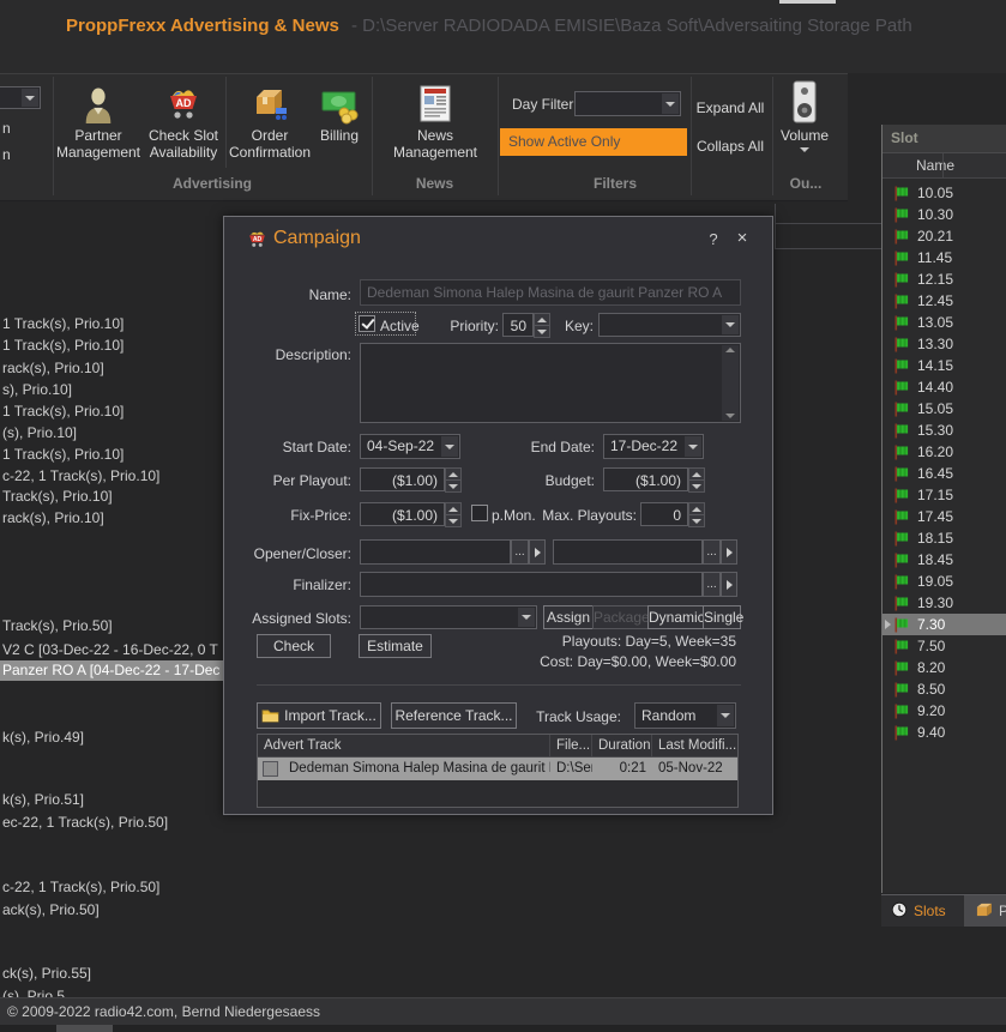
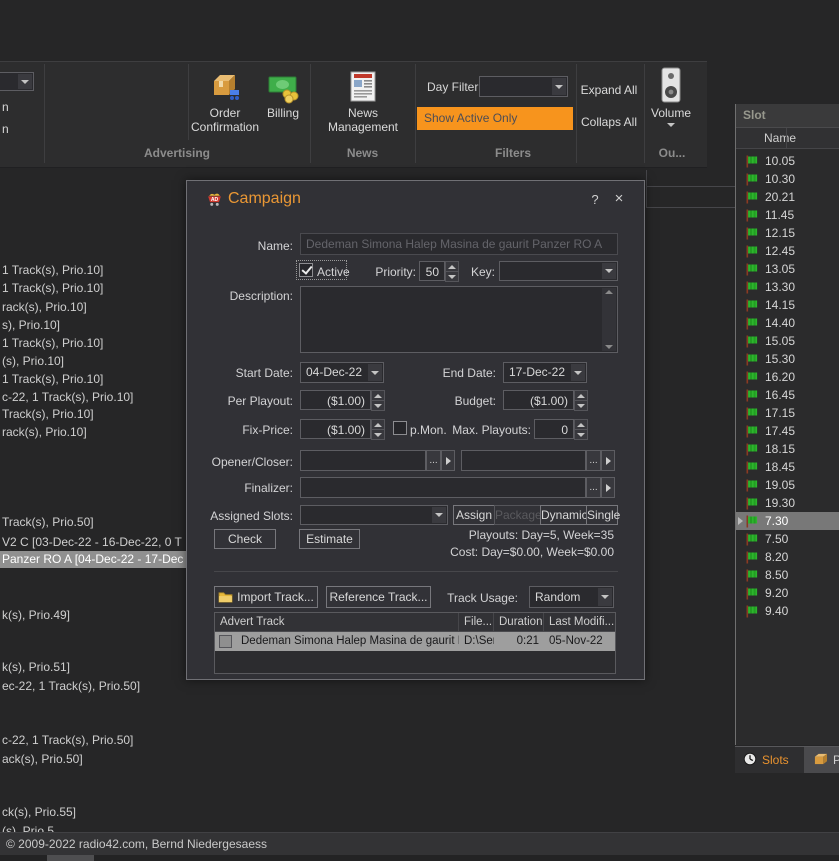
- ProppFrexx Advertising & News - D:\Server RADIODADA EMISIE\Baza Soft\Adversaiting Storage Path
  n
  n
- Partner Management
- AD
- Check Slot Availability
  Order Confirmation
  Billing
  Advertising
  News Management
  News
  Day Filter
  Show Active Only
  Expand All
  Collaps All
  Filters
  Volume
  Ou...
  1 Track(s), Prio.10]
  1 Track(s), Prio.10]
  rack(s), Prio.10]
  s), Prio.10]
  1 Track(s), Prio.10]
  (s), Prio.10]
  1 Track(s), Prio.10]
  c-22, 1 Track(s), Prio.10]
  Track(s), Prio.10]
  rack(s), Prio.10]
  Track(s), Prio.50]
  V2 C [03-Dec-22 - 16-Dec-22, 0 T
  Panzer RO A [04-Dec-22 - 17-Dec
  k(s), Prio.49]
  k(s), Prio.51]
  ec-22, 1 Track(s), Prio.50]
  c-22, 1 Track(s), Prio.50]
  ack(s), Prio.50]
  ck(s), Prio.55]
  (s), Prio.5
  Campaign
  ?
  ×
  Name:
  Dedeman Simona Halep Masina de gaurit Panzer RO A
  Active
  Priority:
  50
  Key:
  Description:
  Start Date:
- 04-Sep-22
+ 04-Dec-22
  End Date:
  17-Dec-22
  Per Playout:
  ($1.00)
  Budget:
  ($1.00)
  Fix-Price:
  ($1.00)
  p.Mon.
  Max. Playouts:
  0
  Opener/Closer:
  ...
  ...
  Finalizer:
  ...
  Assigned Slots:
  Assign
  Package
  Dynamic
  Single
  Check
  Estimate
  Playouts: Day=5, Week=35
  Cost: Day=$0.00, Week=$0.00
  Import Track...
  Reference Track...
  Track Usage:
  Random
  Advert Track
  File...
  Duration
  Last Modifi...
  Dedeman Simona Halep Masina de gaurit
  D:\Se
  0:21
  05-Nov-22
  Name
  10.05
  10.30
  20.21
  11.45
  12.15
  12.45
  13.05
  13.30
  14.15
  14.40
  15.05
  15.30
  16.20
  16.45
  17.15
  17.45
  18.15
  18.45
  19.05
  19.30
  7.30
  7.50
  8.20
  8.50
  9.20
  9.40
  Slots
  P
  © 2009-2022 radio42.com, Bernd Niedergesaess
